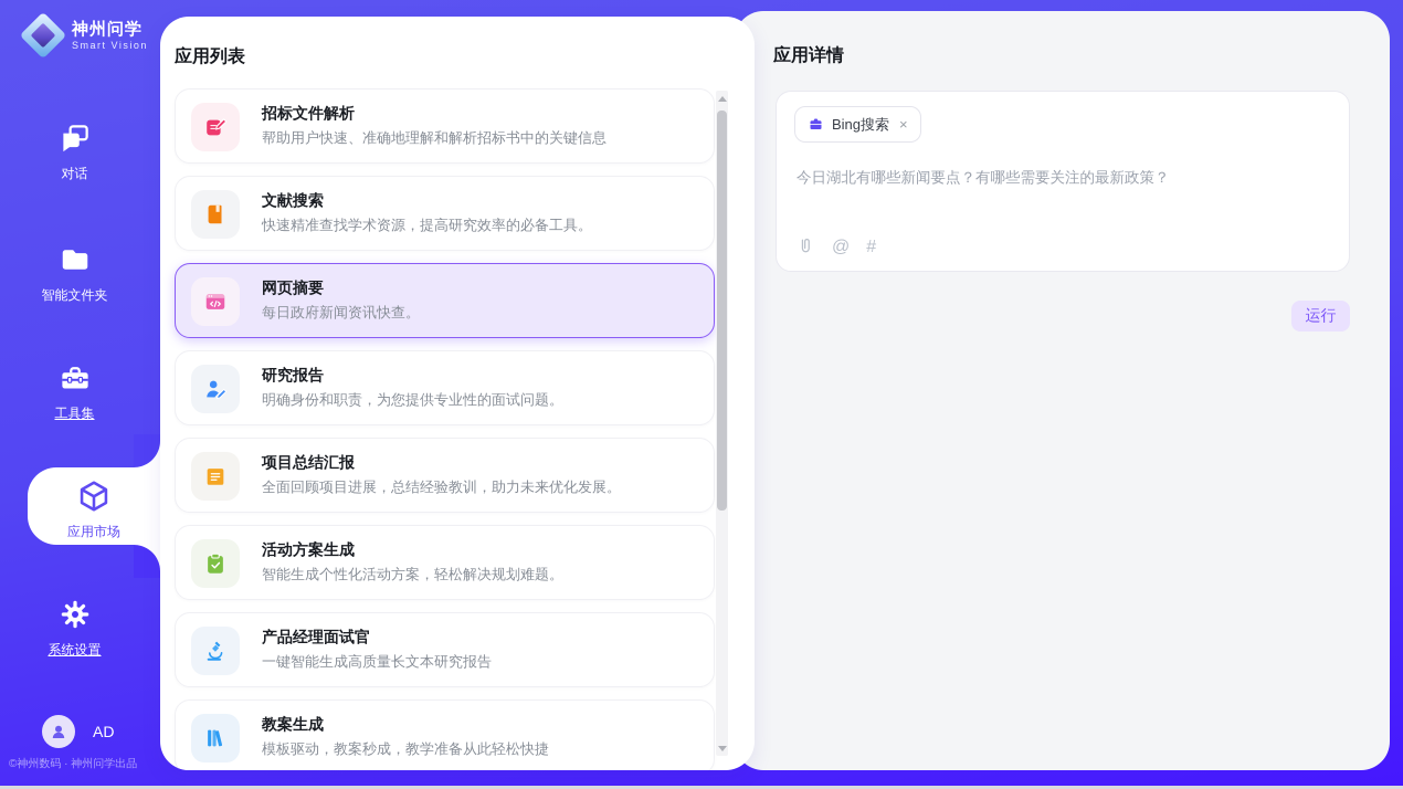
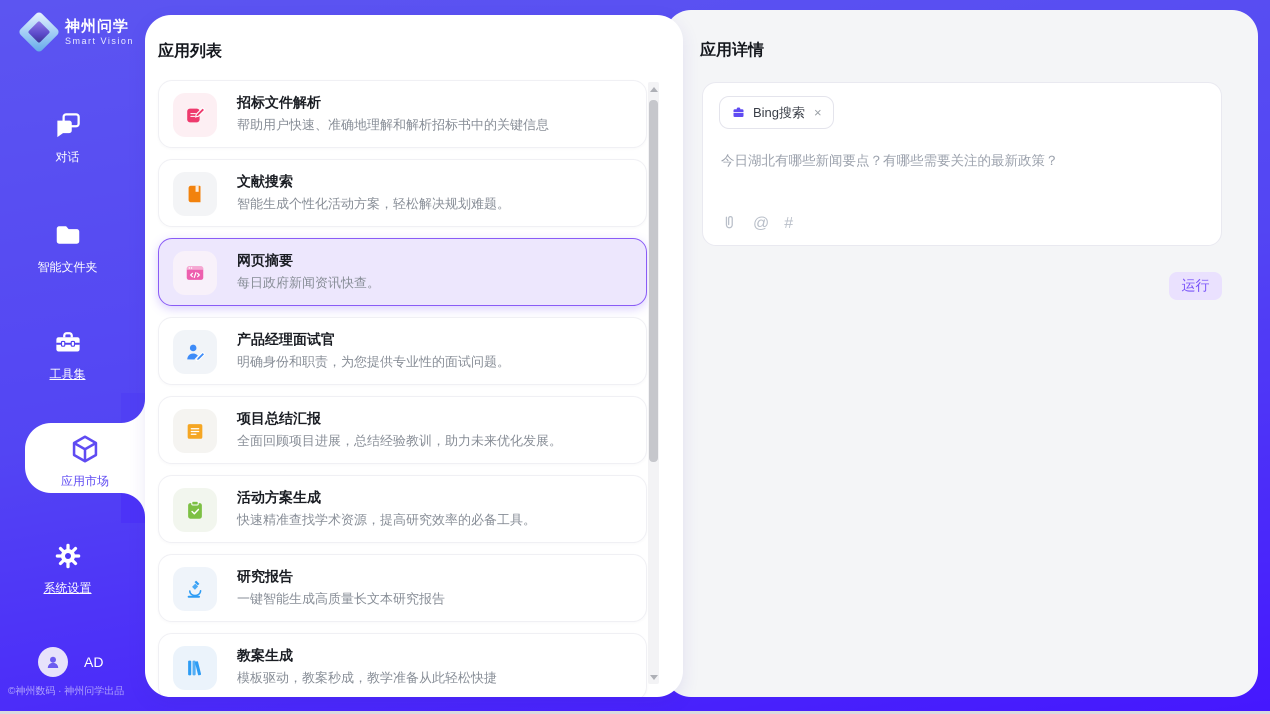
  神州问学
  Smart Vision
  对话
  智能文件夹
  工具集
  应用市场
  系统设置
  AD
  ©神州数码 · 神州问学出品
  应用列表
  招标文件解析
  帮助用户快速、准确地理解和解析招标书中的关键信息
  文献搜索
- 快速精准查找学术资源，提高研究效率的必备工具。
+ 智能生成个性化活动方案，轻松解决规划难题。
  网页摘要
  每日政府新闻资讯快查。
- 研究报告
+ 产品经理面试官
  明确身份和职责，为您提供专业性的面试问题。
  项目总结汇报
  全面回顾项目进展，总结经验教训，助力未来优化发展。
  活动方案生成
- 智能生成个性化活动方案，轻松解决规划难题。
+ 快速精准查找学术资源，提高研究效率的必备工具。
- 产品经理面试官
+ 研究报告
  一键智能生成高质量长文本研究报告
  教案生成
  模板驱动，教案秒成，教学准备从此轻松快捷
  应用详情
  Bing搜索
  ×
  今日湖北有哪些新闻要点？有哪些需要关注的最新政策？
  @
  #
  运行
